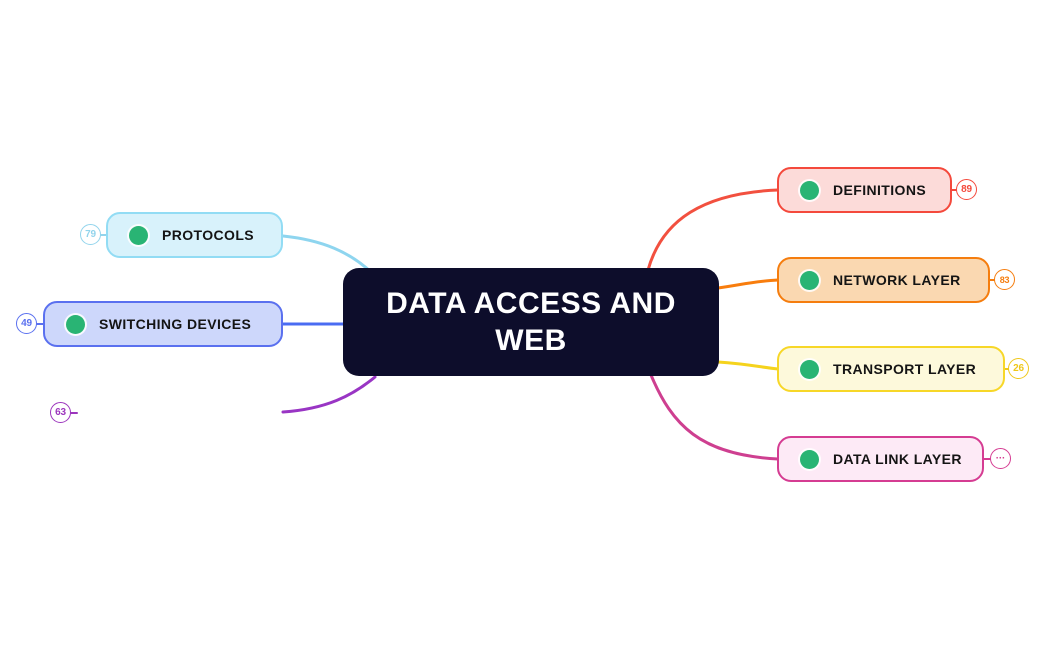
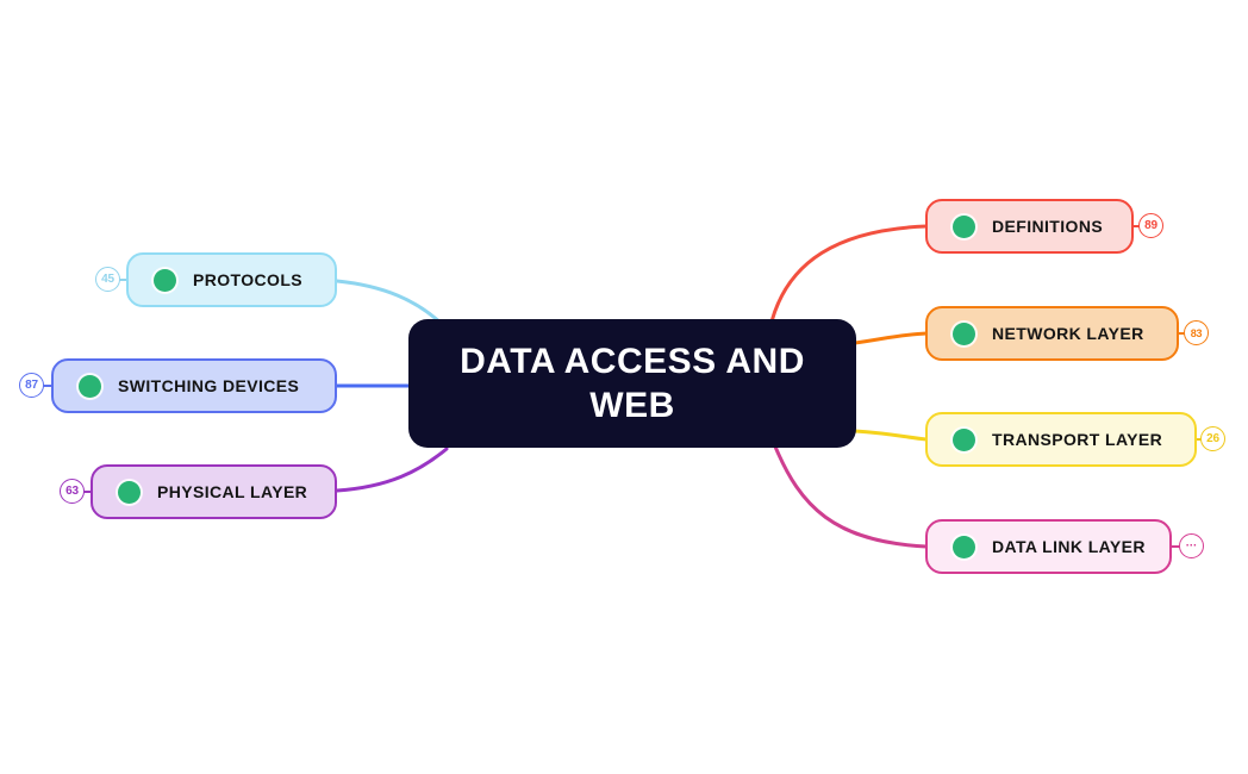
  DATA ACCESS AND WEB
  PROTOCOLS
  SWITCHING DEVICES
+ PHYSICAL LAYER
  DEFINITIONS
  NETWORK LAYER
  TRANSPORT LAYER
  DATA LINK LAYER
- 79
+ 45
- 49
+ 87
  63
  89
  83
  26
  ···
